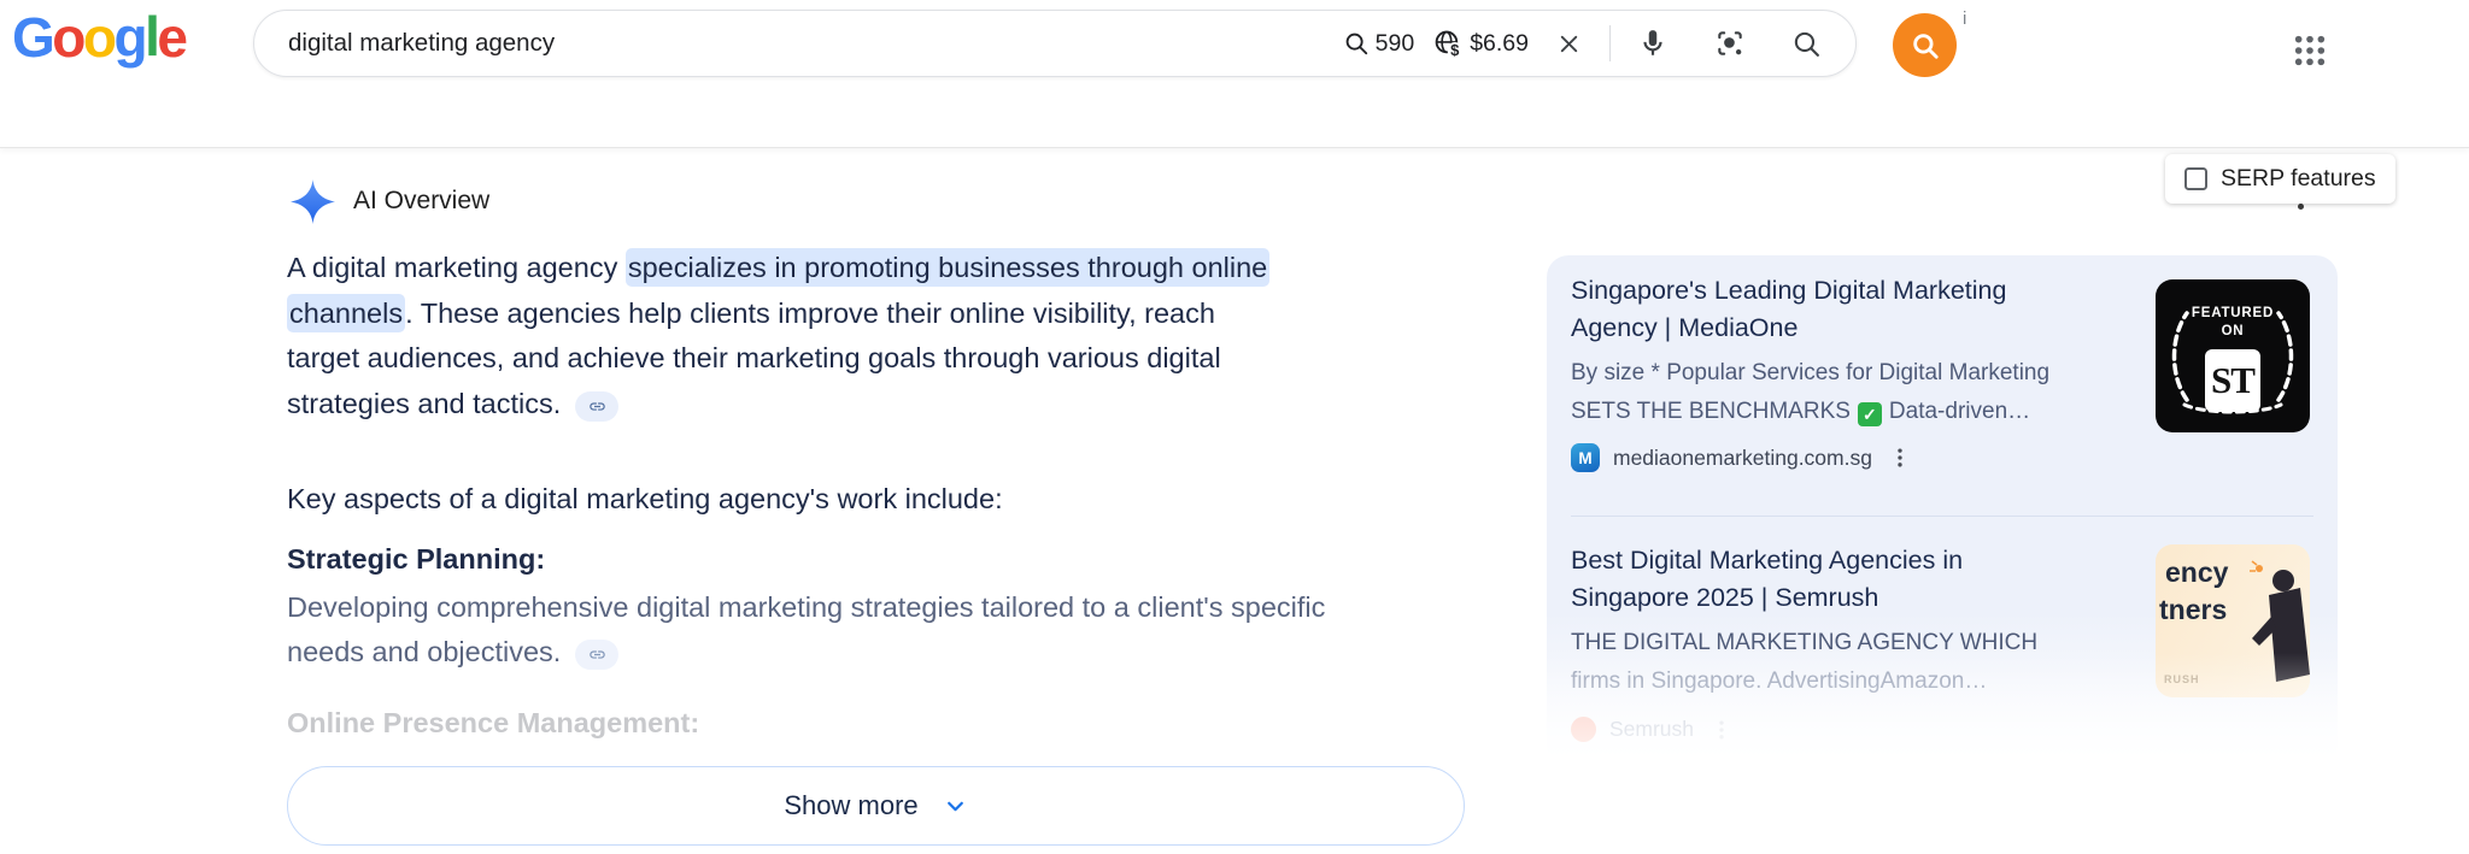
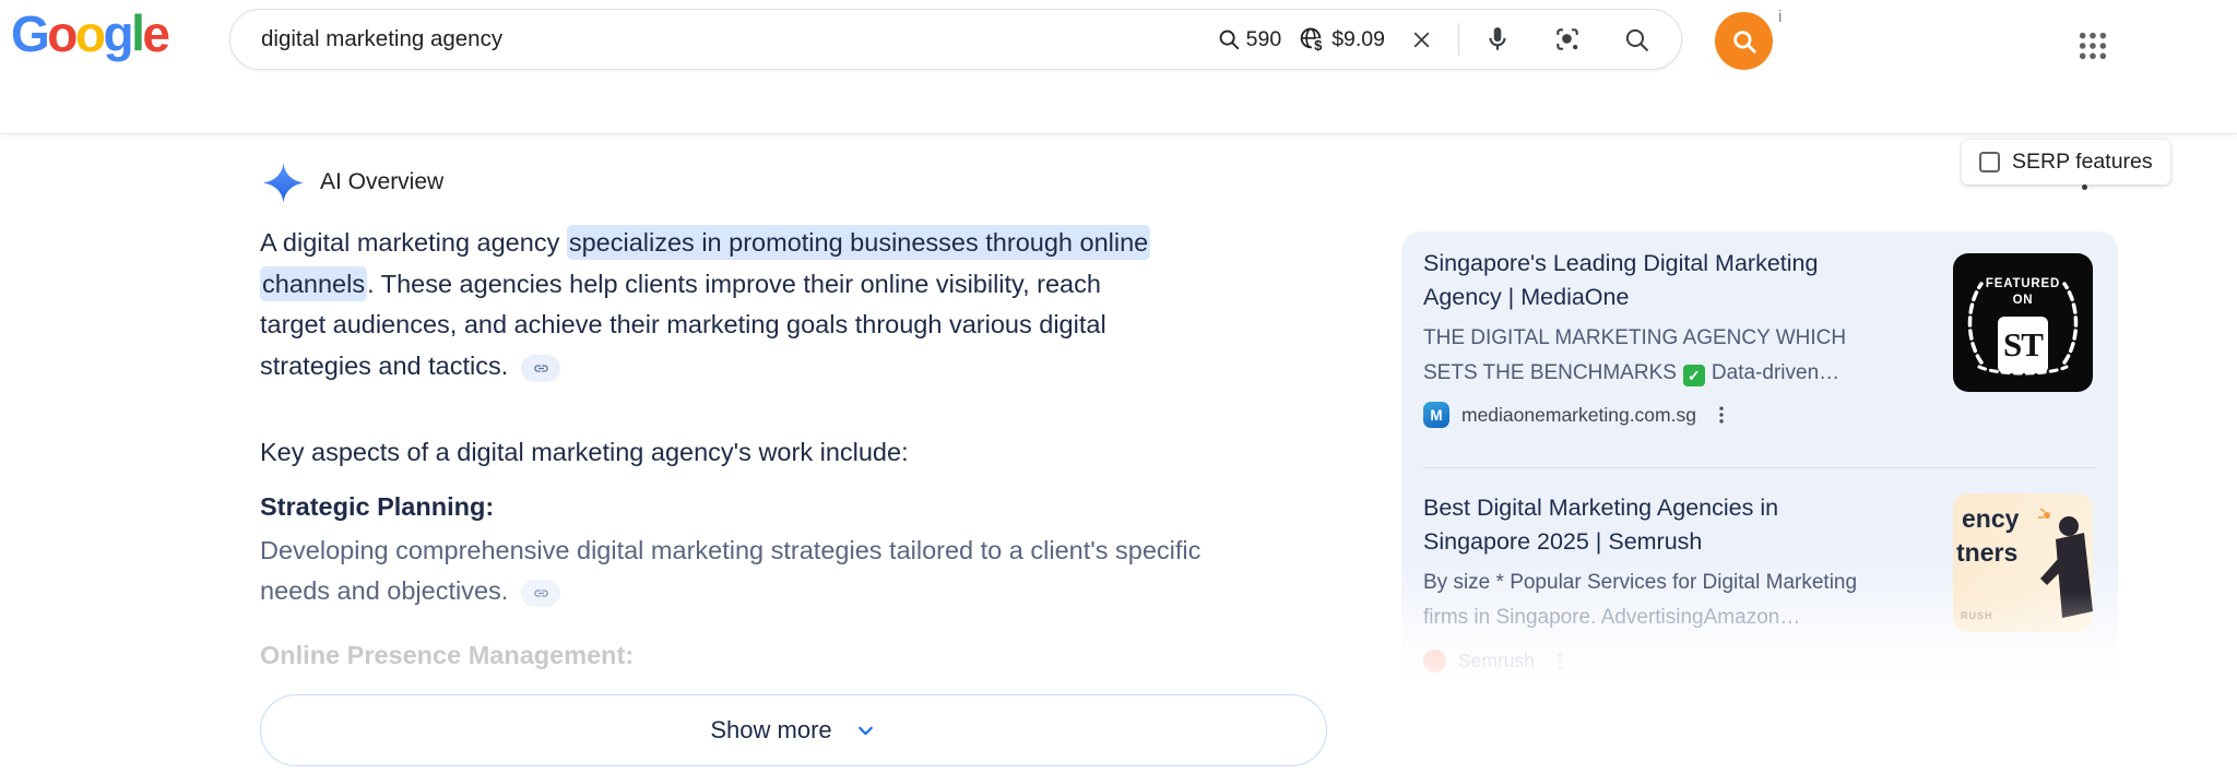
  Google
  digital marketing agency
  590
  $
- $6.69
+ $9.09
  i
  AI Overview
  SERP features
  A digital marketing agency specializes in promoting businesses through online
  channels. These agencies help clients improve their online visibility, reach
  target audiences, and achieve their marketing goals through various digital
  strategies and tactics.
  Key aspects of a digital marketing agency's work include:
  Strategic Planning:
  Developing comprehensive digital marketing strategies tailored to a client's specific
  needs and objectives.
  Online Presence Management:
  Show more
  Singapore's Leading Digital Marketing
  Agency | MediaOne
- By size * Popular Services for Digital Marketing
+ THE DIGITAL MARKETING AGENCY WHICH
  SETS THE BENCHMARKS ✓ Data-driven…
  M
  mediaonemarketing.com.sg
  FEATURED
  ON
  ST
  Best Digital Marketing Agencies in
  Singapore 2025 | Semrush
- THE DIGITAL MARKETING AGENCY WHICH
+ By size * Popular Services for Digital Marketing
  ency
  tners
